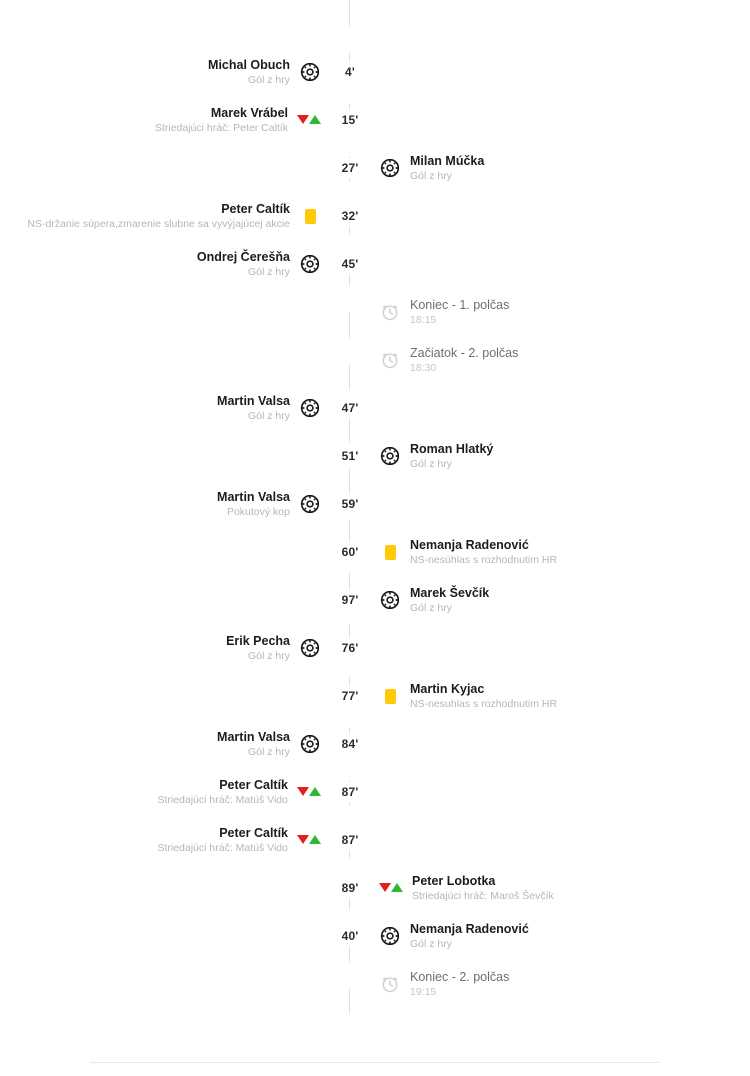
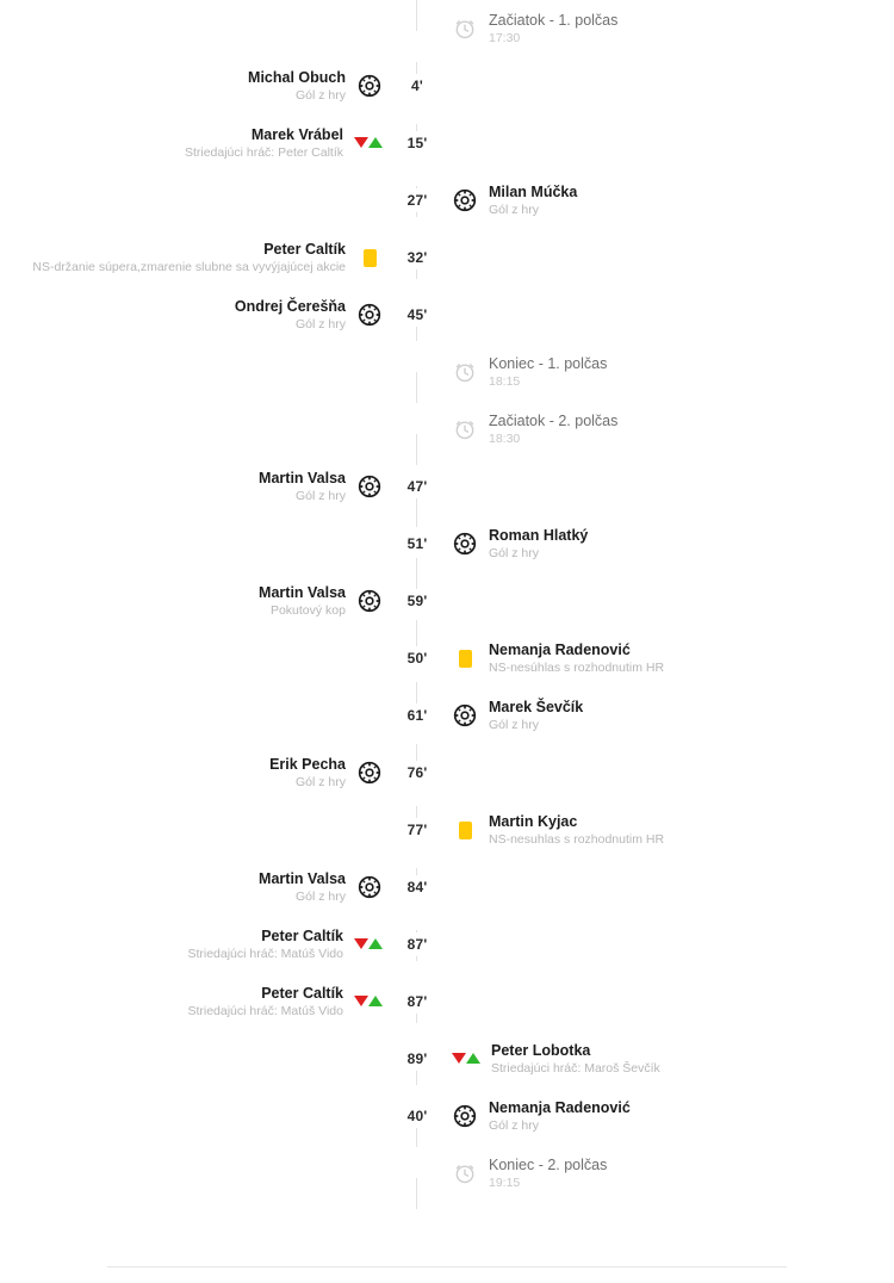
+ Začiatok - 1. polčas
+ 17:30
  Michal Obuch
  Gól z hry
  4'
  Marek Vrábel
  Striedajúci hráč: Peter Caltík
  15'
  27'
  Milan Múčka
  Gól z hry
  Peter Caltík
  NS-držanie súpera,zmarenie slubne sa vyvýjajúcej akcie
  32'
  Ondrej Čerešňa
  Gól z hry
  45'
  Koniec - 1. polčas
  18:15
  Začiatok - 2. polčas
  18:30
  Martin Valsa
  Gól z hry
  47'
  51'
  Roman Hlatký
  Gól z hry
  Martin Valsa
  Pokutový kop
  59'
- 60'
+ 50'
  Nemanja Radenović
  NS-nesúhlas s rozhodnutim HR
- 97'
+ 61'
  Marek Ševčík
  Gól z hry
  Erik Pecha
  Gól z hry
  76'
  77'
  Martin Kyjac
  NS-nesuhlas s rozhodnutim HR
  Martin Valsa
  Gól z hry
  84'
  Peter Caltík
  Striedajúci hráč: Matúš Vido
  87'
  Peter Caltík
  Striedajúci hráč: Matúš Vido
  87'
  89'
  Peter Lobotka
  Striedajúci hráč: Maroš Ševčík
  40'
  Nemanja Radenović
  Gól z hry
  Koniec - 2. polčas
  19:15
